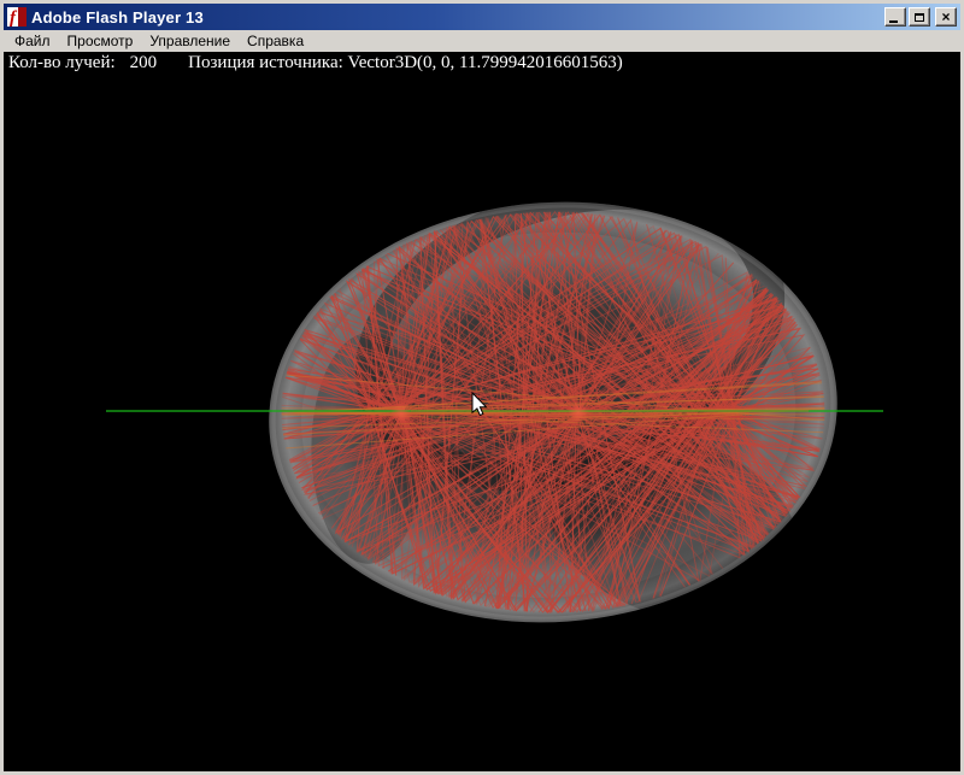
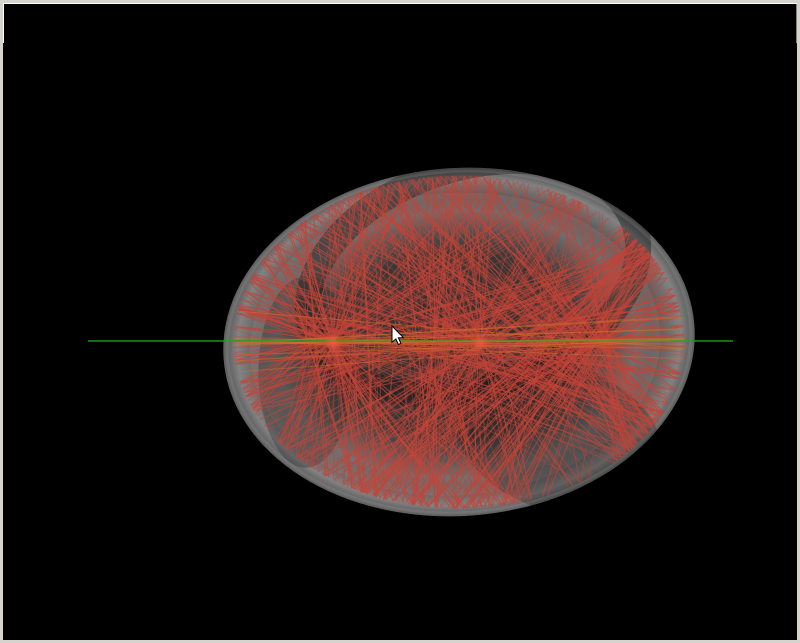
- f
- Adobe Flash Player 13
- ×
- Файл
- Просмотр
- Управление
- Справка
- Кол-во лучей: 200 Позиция источника: Vector3D(0, 0, 11.799942016601563)
